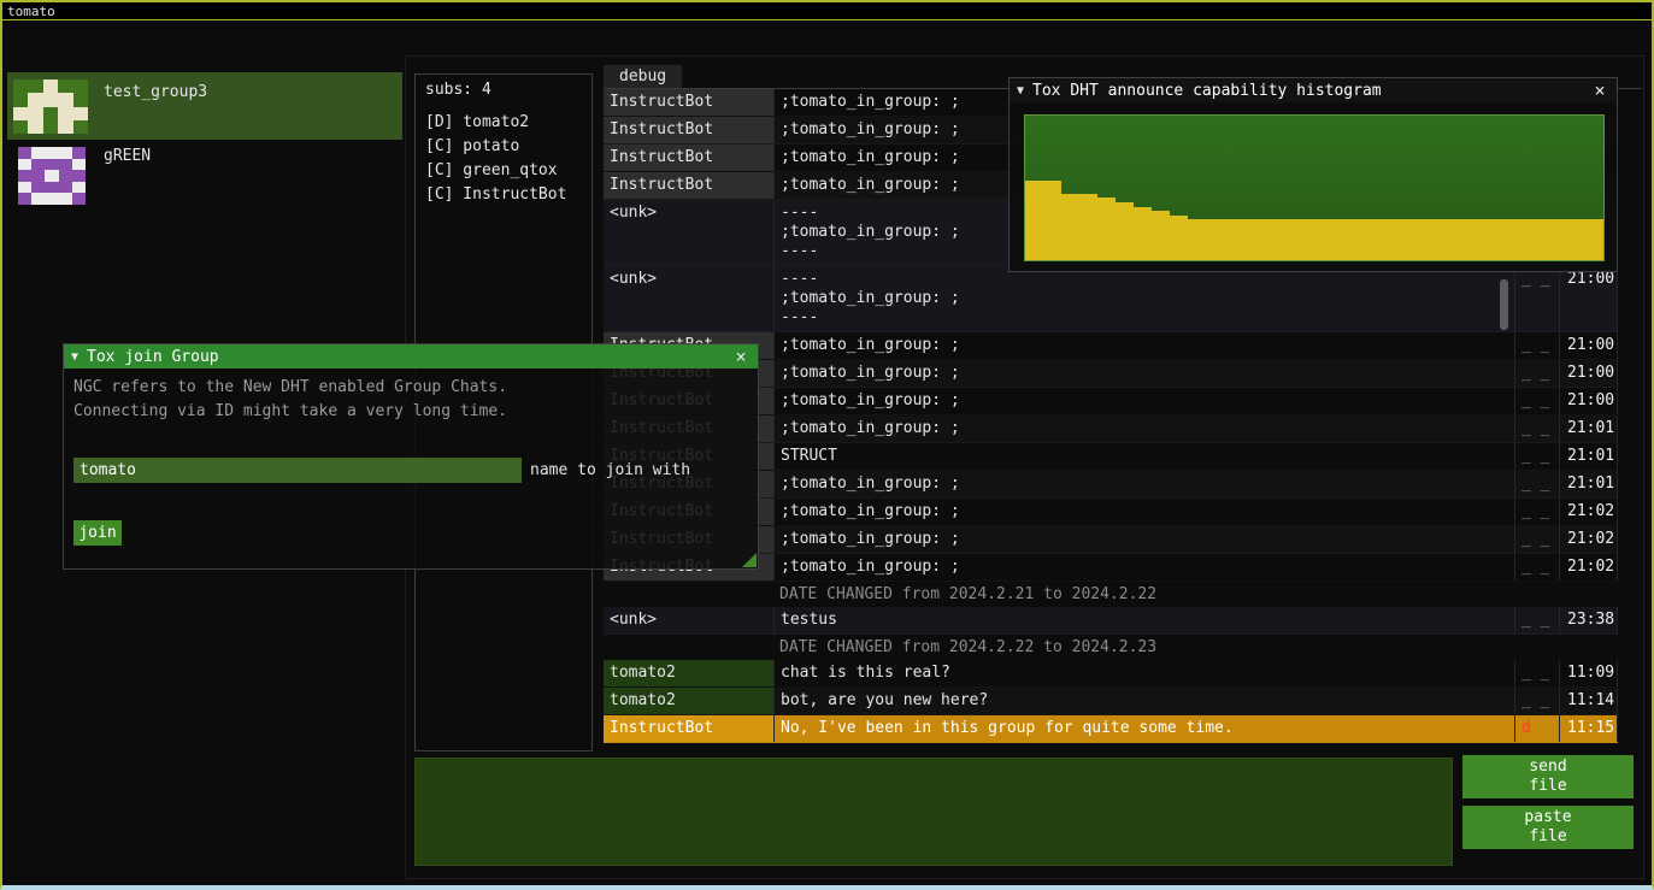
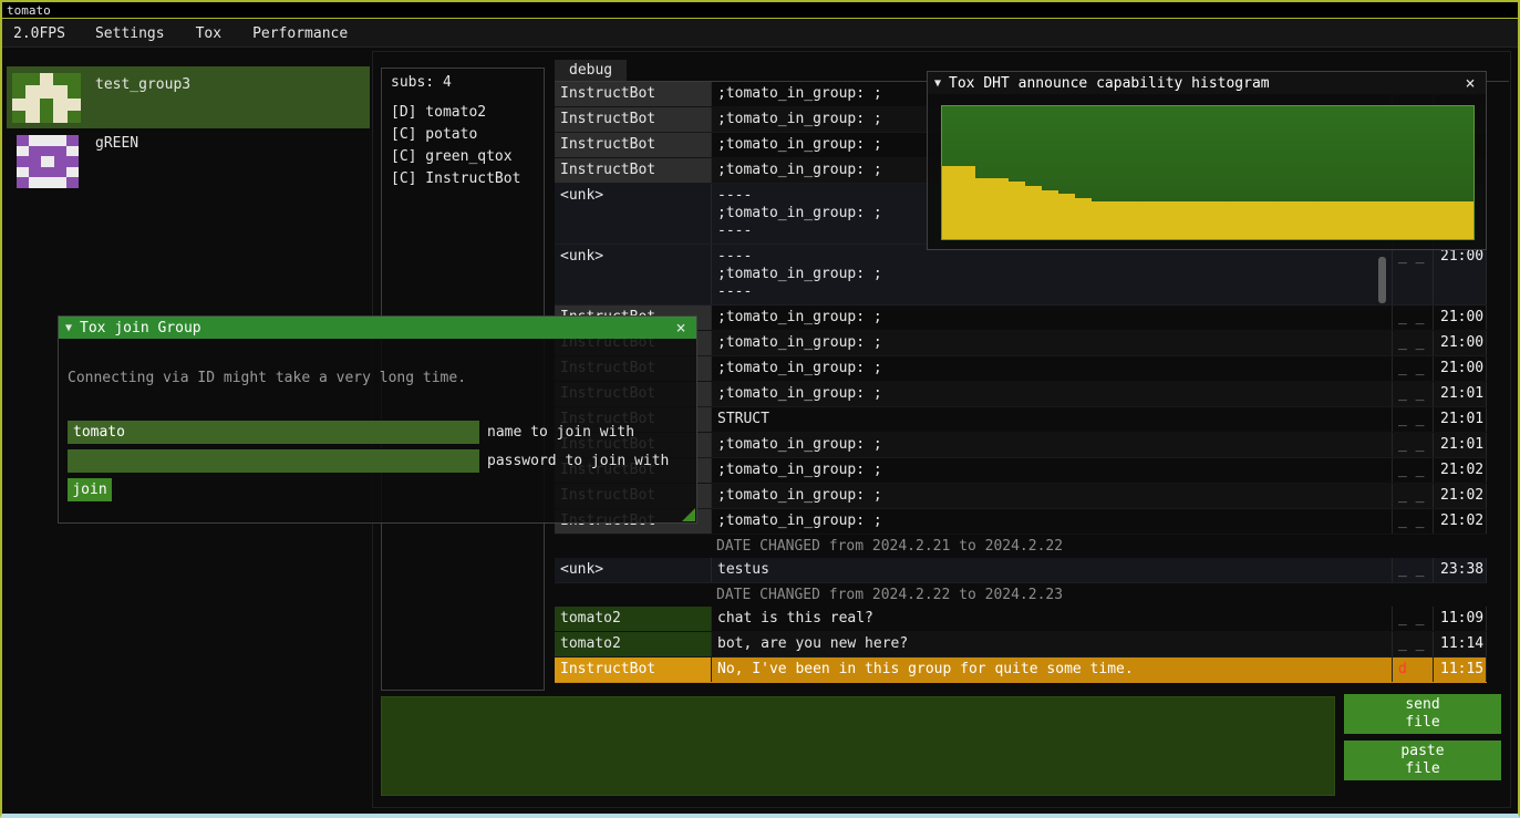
  tomato
+ 2.0FPS
+ Settings
+ Tox
+ Performance
  test_group3
  gREEN
  subs: 4
  [D] tomato2
  [C] potato
  [C] green_qtox
  [C] InstructBot
  debug
  InstructBot
  ;tomato_in_group: ;
  InstructBot
  ;tomato_in_group: ;
  InstructBot
  ;tomato_in_group: ;
  InstructBot
  ;tomato_in_group: ;
  <unk>
  ----
  ;tomato_in_group: ;
  ----
  <unk>
  ----
  ;tomato_in_group: ;
  ----
  _ _
  21:00
  ;tomato_in_group: ;
  _ _
  21:00
  InstructBot
  ;tomato_in_group: ;
  _ _
  21:00
  InstructBot
  ;tomato_in_group: ;
  _ _
  21:00
  InstructBot
  ;tomato_in_group: ;
  _ _
  21:01
  InstructBot
  STRUCT
  _ _
  21:01
  InstructBot
  ;tomato_in_group: ;
  _ _
  21:01
  InstructBot
  ;tomato_in_group: ;
  _ _
  21:02
  InstructBot
  ;tomato_in_group: ;
  _ _
  21:02
  InstructBot
  ;tomato_in_group: ;
  _ _
  21:02
  DATE CHANGED from 2024.2.21 to 2024.2.22
  <unk>
  testus
  _ _
  23:38
  DATE CHANGED from 2024.2.22 to 2024.2.23
  tomato2
  chat is this real?
  _ _
  11:09
  tomato2
  bot, are you new here?
  _ _
  11:14
  InstructBot
  No, I've been in this group for quite some time.
  d
  11:15
  send
  file
  paste
  file
  ▼
  Tox join Group
  ×
- NGC refers to the New DHT enabled Group Chats.
  Connecting via ID might take a very long time.
  tomato
  name to join with
+ password to join with
  join
  ▼
  Tox DHT announce capability histogram
  ×
